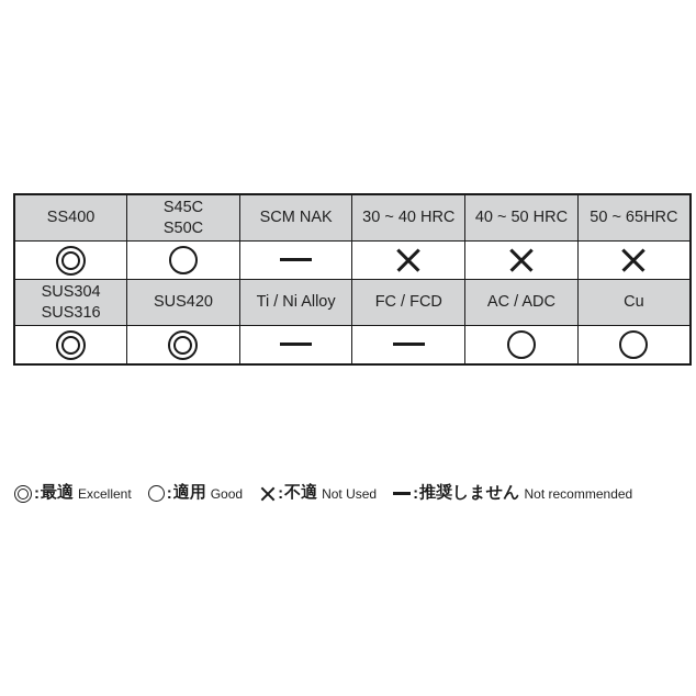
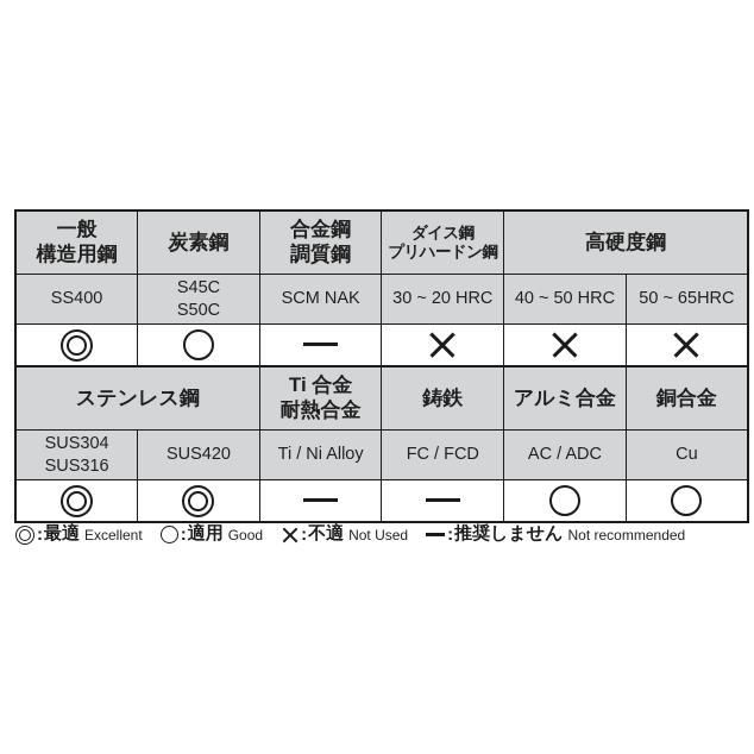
+ 一般 構造用鋼	炭素鋼	合金鋼 調質鋼	ダイス鋼 プリハードン鋼	高硬度鋼
- SS400	S45C S50C	SCM NAK	30 ~ 40 HRC	40 ~ 50 HRC	50 ~ 65HRC
+ SS400	S45C S50C	SCM NAK	30 ~ 20 HRC	40 ~ 50 HRC	50 ~ 65HRC
+ ステンレス鋼	Ti 合金 耐熱合金	鋳鉄	アルミ合金	銅合金
  SUS304 SUS316	SUS420	Ti / Ni Alloy	FC / FCD	AC / ADC	Cu
  :
  最適
  Excellent
  :
  適用
  Good
  :
  不適
  Not Used
  :
  推奨しません
  Not recommended
